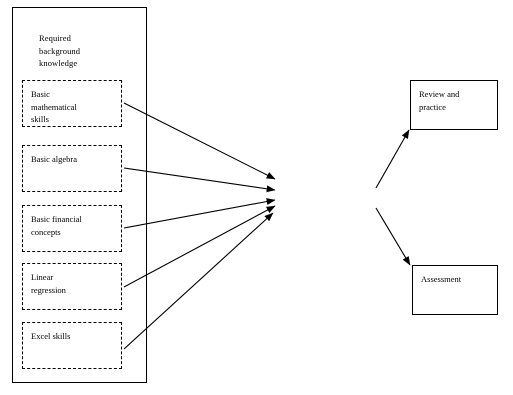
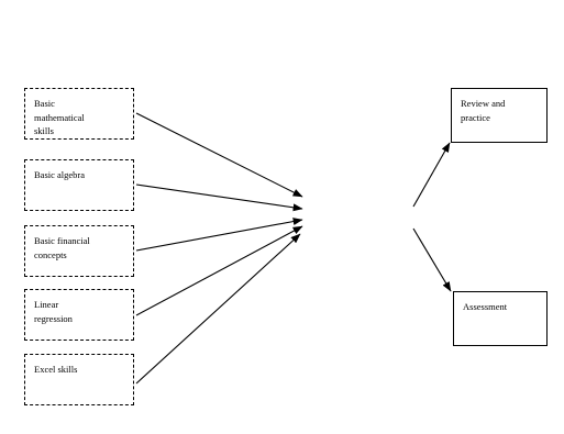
- Required
- background
- knowledge
  Basic
  mathematical
  skills
  Basic algebra
  Basic financial
  concepts
  Linear
  regression
  Excel skills
  Review and
  practice
  Assessment
